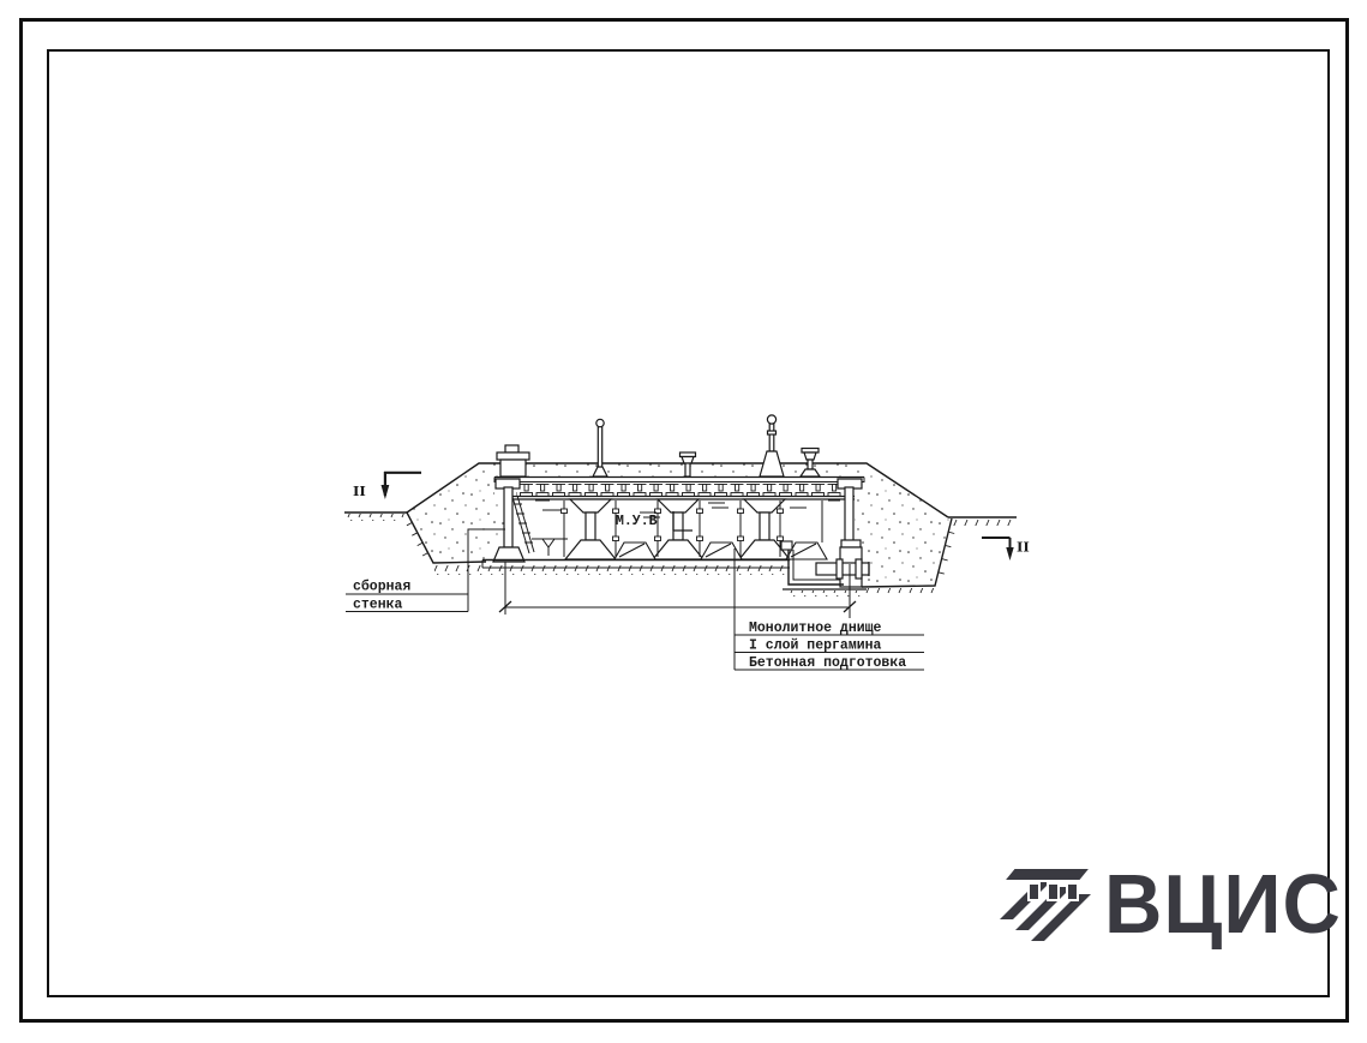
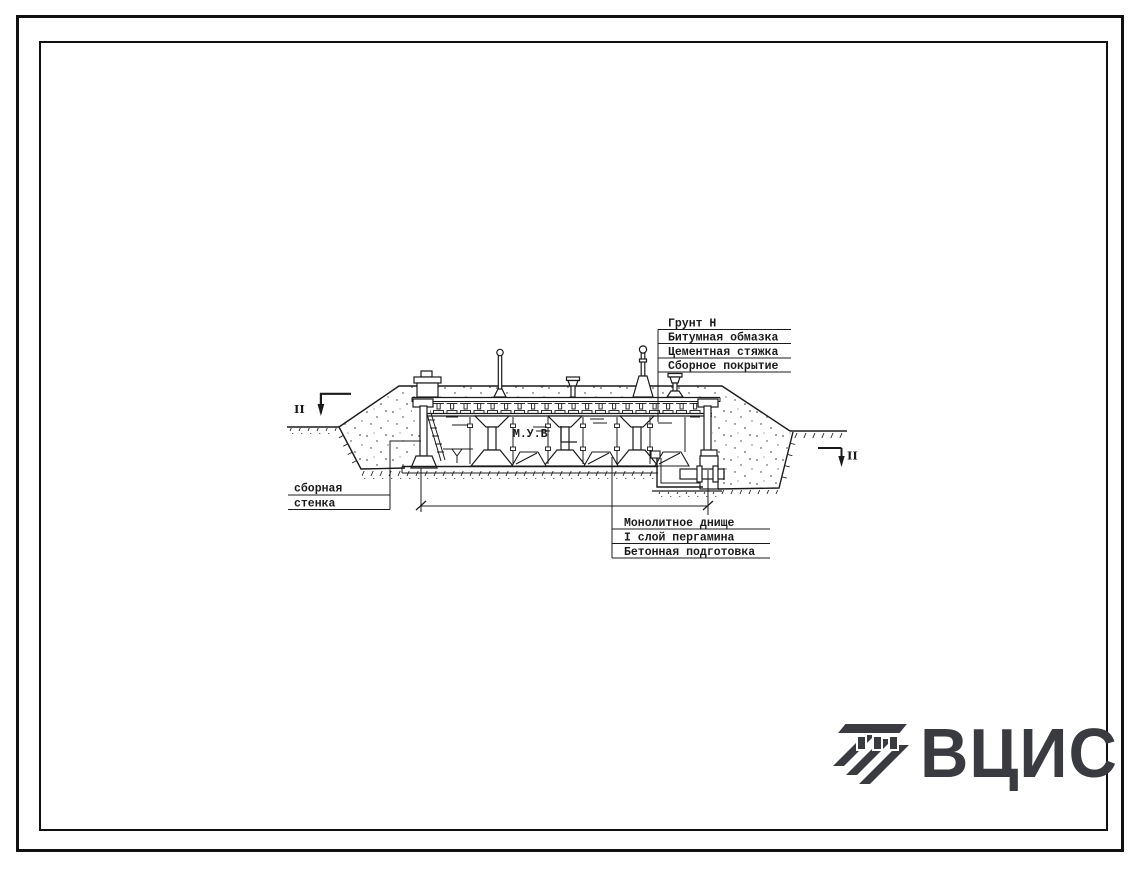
  М.У.В
+ Грунт Н
+ Битумная обмазка
+ Цементная стяжка
+ Сборное покрытие
  сборная
  стенка
  Монолитное днище
  I слой пергамина
  Бетонная подготовка
  II
  II
  ВЦИС
